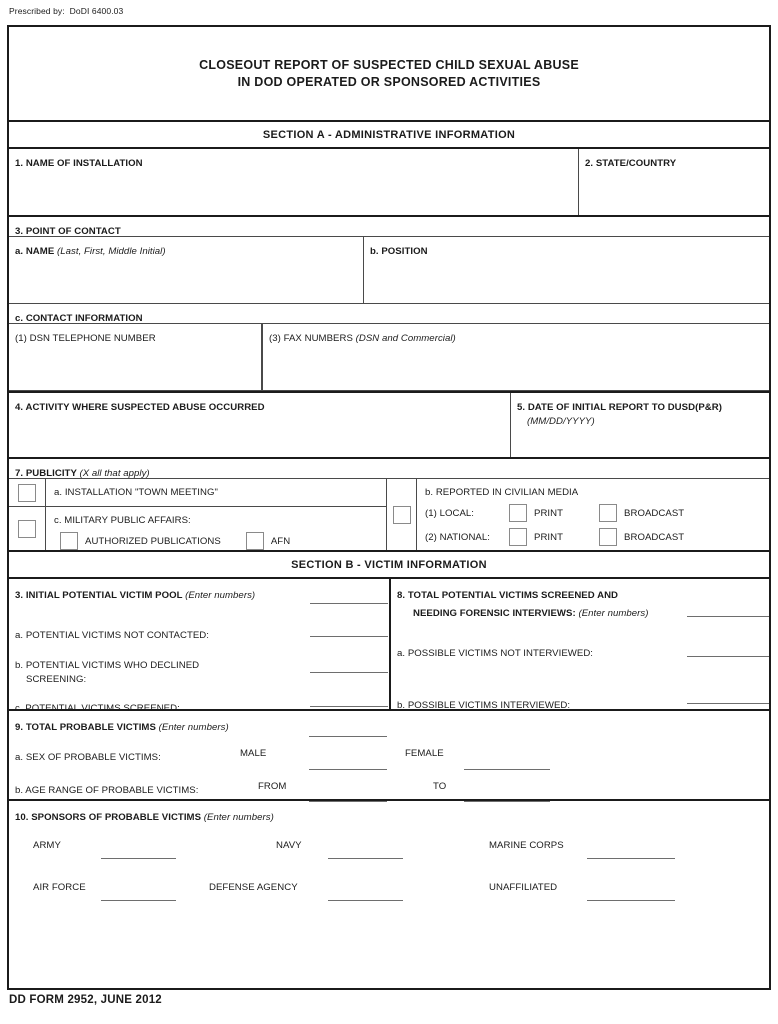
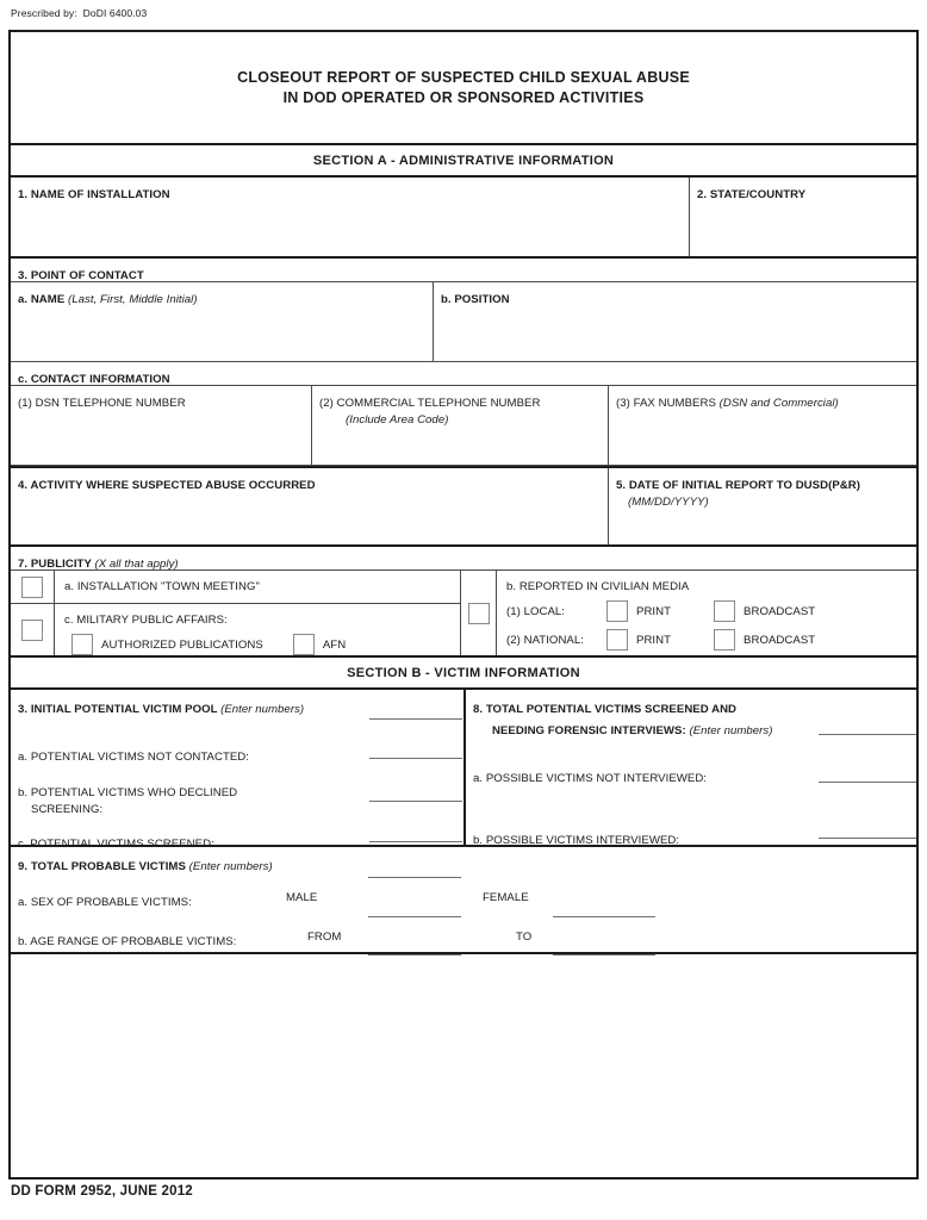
  Prescribed by: DoDI 6400.03
  CLOSEOUT REPORT OF SUSPECTED CHILD SEXUAL ABUSE
  IN DOD OPERATED OR SPONSORED ACTIVITIES
  SECTION A - ADMINISTRATIVE INFORMATION
  1. NAME OF INSTALLATION
  2. STATE/COUNTRY
  3. POINT OF CONTACT
  a. NAME (Last, First, Middle Initial)
  b. POSITION
  c. CONTACT INFORMATION
  (1) DSN TELEPHONE NUMBER
+ (2) COMMERCIAL TELEPHONE NUMBER
+ (Include Area Code)
  (3) FAX NUMBERS (DSN and Commercial)
  4. ACTIVITY WHERE SUSPECTED ABUSE OCCURRED
  5. DATE OF INITIAL REPORT TO DUSD(P&R)
  (MM/DD/YYYY)
  7. PUBLICITY (X all that apply)
  a. INSTALLATION "TOWN MEETING"
  c. MILITARY PUBLIC AFFAIRS:
  AUTHORIZED PUBLICATIONS
  AFN
  b. REPORTED IN CIVILIAN MEDIA
  (1) LOCAL:
  PRINT
  BROADCAST
  (2) NATIONAL:
  PRINT
  BROADCAST
  SECTION B - VICTIM INFORMATION
  3. INITIAL POTENTIAL VICTIM POOL (Enter numbers)
  a. POTENTIAL VICTIMS NOT CONTACTED:
  b. POTENTIAL VICTIMS WHO DECLINED
  SCREENING:
  c. POTENTIAL VICTIMS SCREENED:
  8. TOTAL POTENTIAL VICTIMS SCREENED AND
  NEEDING FORENSIC INTERVIEWS: (Enter numbers)
  a. POSSIBLE VICTIMS NOT INTERVIEWED:
  b. POSSIBLE VICTIMS INTERVIEWED:
  9. TOTAL PROBABLE VICTIMS (Enter numbers)
  a. SEX OF PROBABLE VICTIMS:
  MALE
  FEMALE
  b. AGE RANGE OF PROBABLE VICTIMS:
  FROM
  TO
- 10. SPONSORS OF PROBABLE VICTIMS (Enter numbers)
- ARMY
- NAVY
- MARINE CORPS
- AIR FORCE
- DEFENSE AGENCY
- UNAFFILIATED
  DD FORM 2952, JUNE 2012
